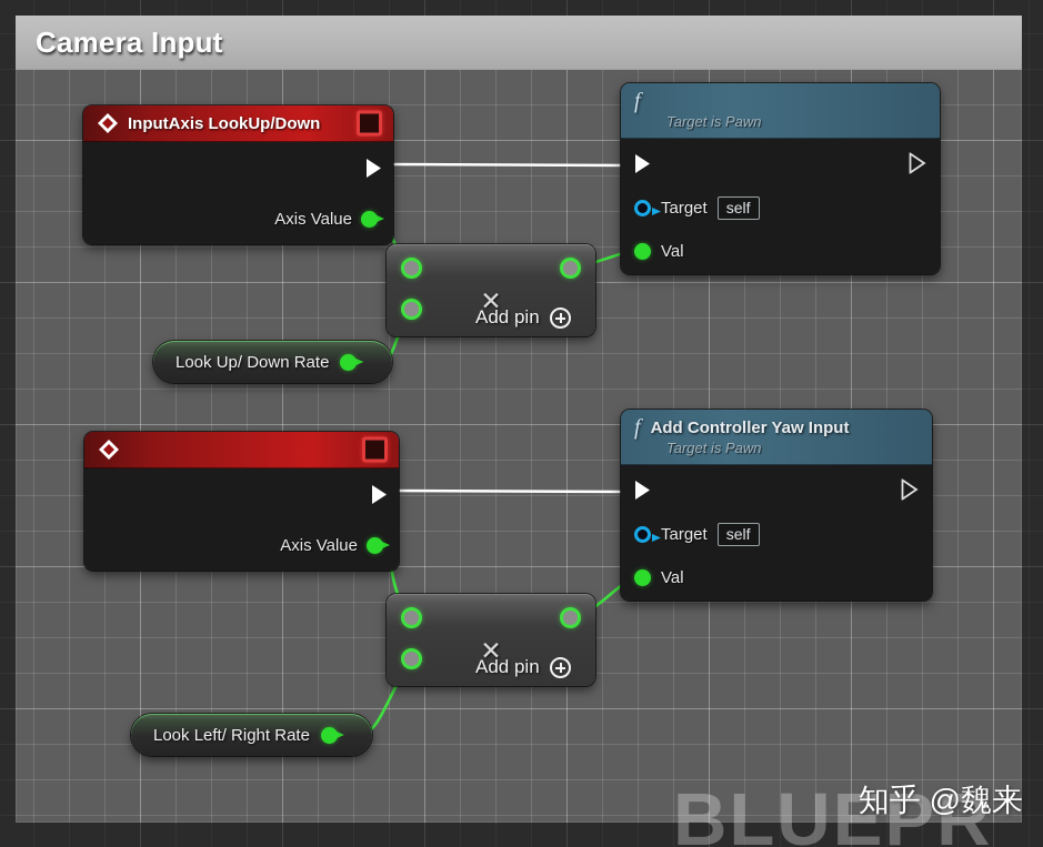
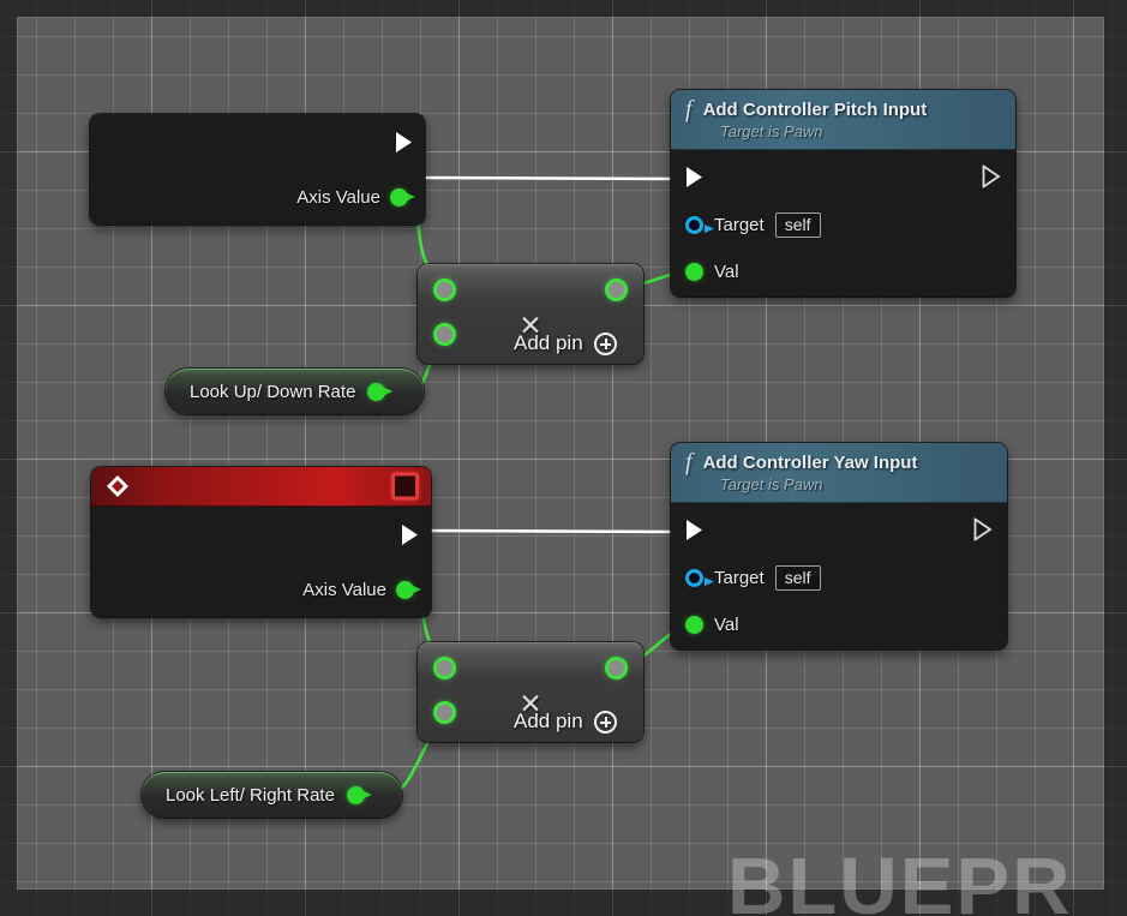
- Camera Input
- InputAxis LookUp/Down
  Axis Value
  f
+ Add Controller Pitch Input
  Target is Pawn
  Target
  self
  Val
  ✕
  Add pin
  Look Up/ Down Rate
  Axis Value
  f
  Add Controller Yaw Input
  Target is Pawn
  Target
  self
  Val
  ✕
  Add pin
  Look Left/ Right Rate
  BLUEPR
- 知乎 @魏来
